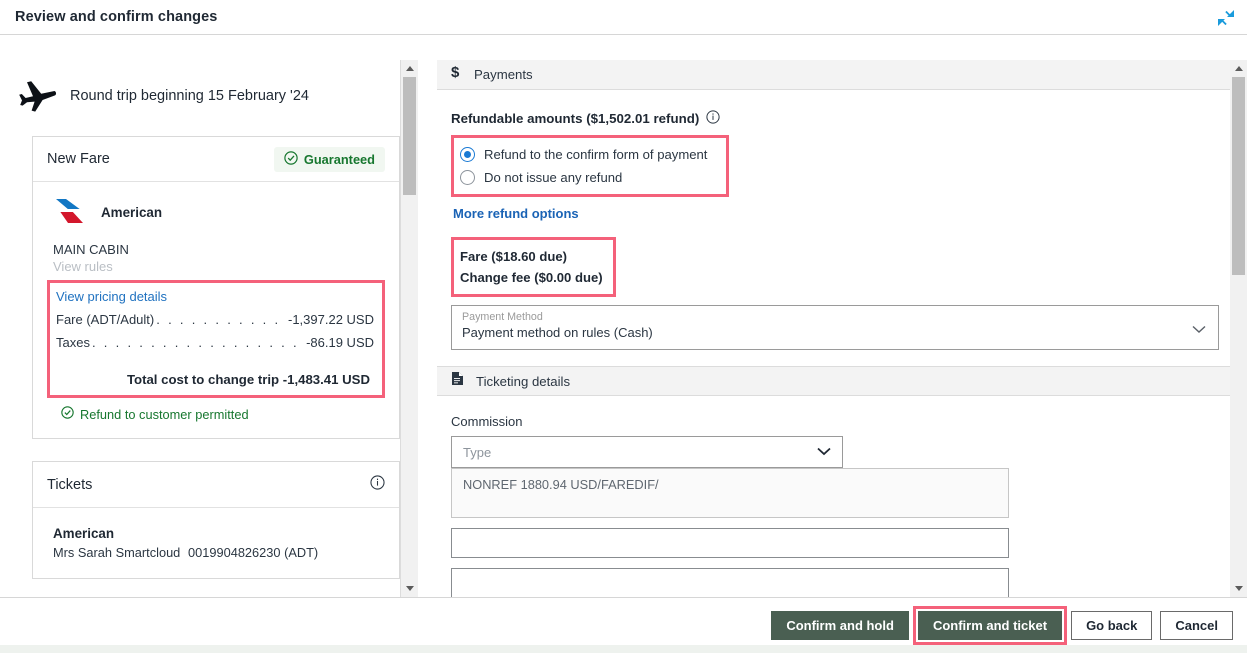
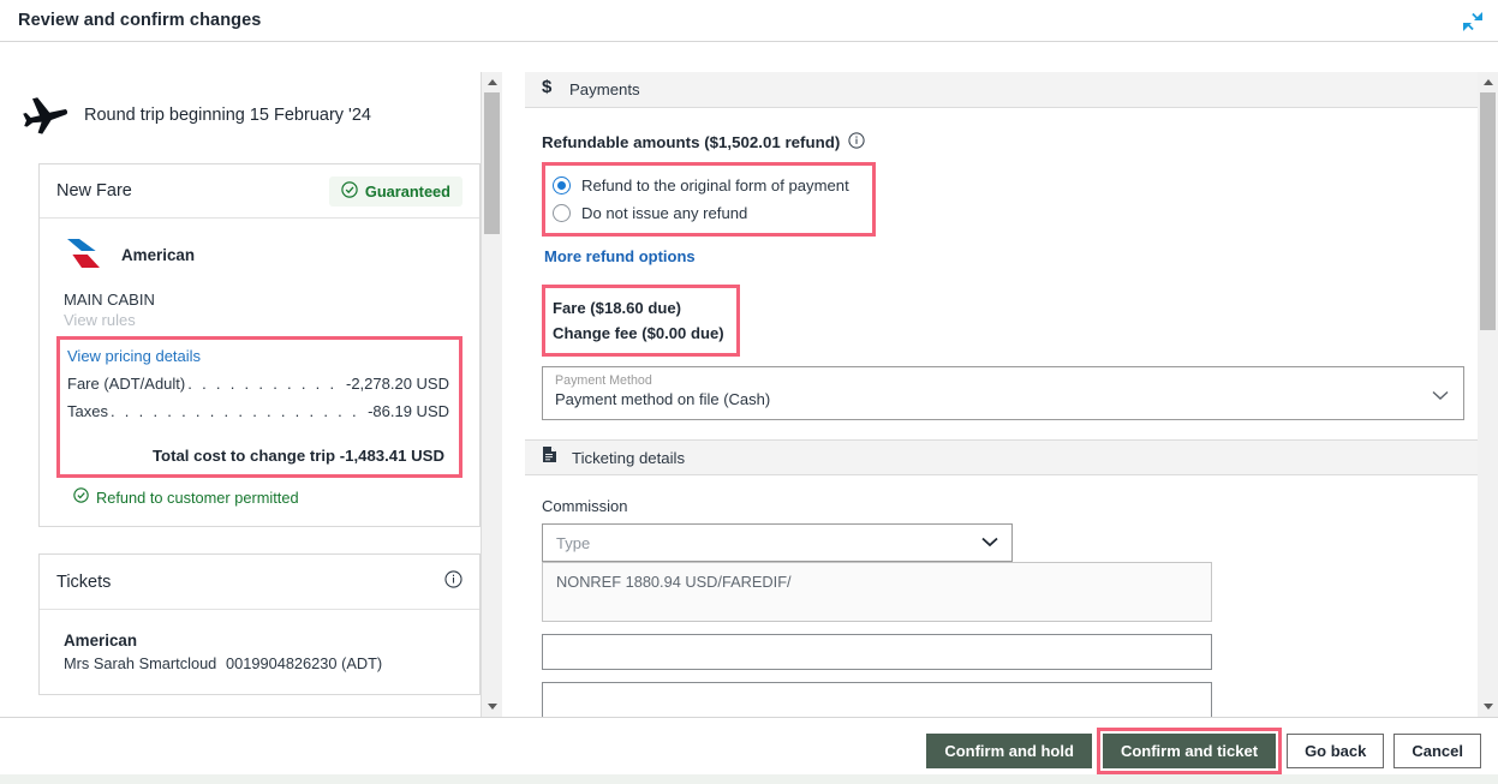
  Review and confirm changes
  Round trip beginning 15 February '24
  New Fare
  Guaranteed
  American
  MAIN CABIN
  View rules
  View pricing details
  Fare (ADT/Adult)
- -1,397.22 USD
+ -2,278.20 USD
  Taxes
  -86.19 USD
  Total cost to change trip -1,483.41 USD
  Refund to customer permitted
  Tickets
  American
  Mrs Sarah Smartcloud
  0019904826230 (ADT)
  $
  Payments
  Refundable amounts ($1,502.01 refund)
- Refund to the confirm form of payment
+ Refund to the original form of payment
  Do not issue any refund
  More refund options
  Fare ($18.60 due)
  Change fee ($0.00 due)
  Payment Method
- Payment method on rules (Cash)
+ Payment method on file (Cash)
  Ticketing details
  Commission
  Type
  NONREF 1880.94 USD/FAREDIF/
  Confirm and hold
  Confirm and ticket
  Go back
  Cancel
